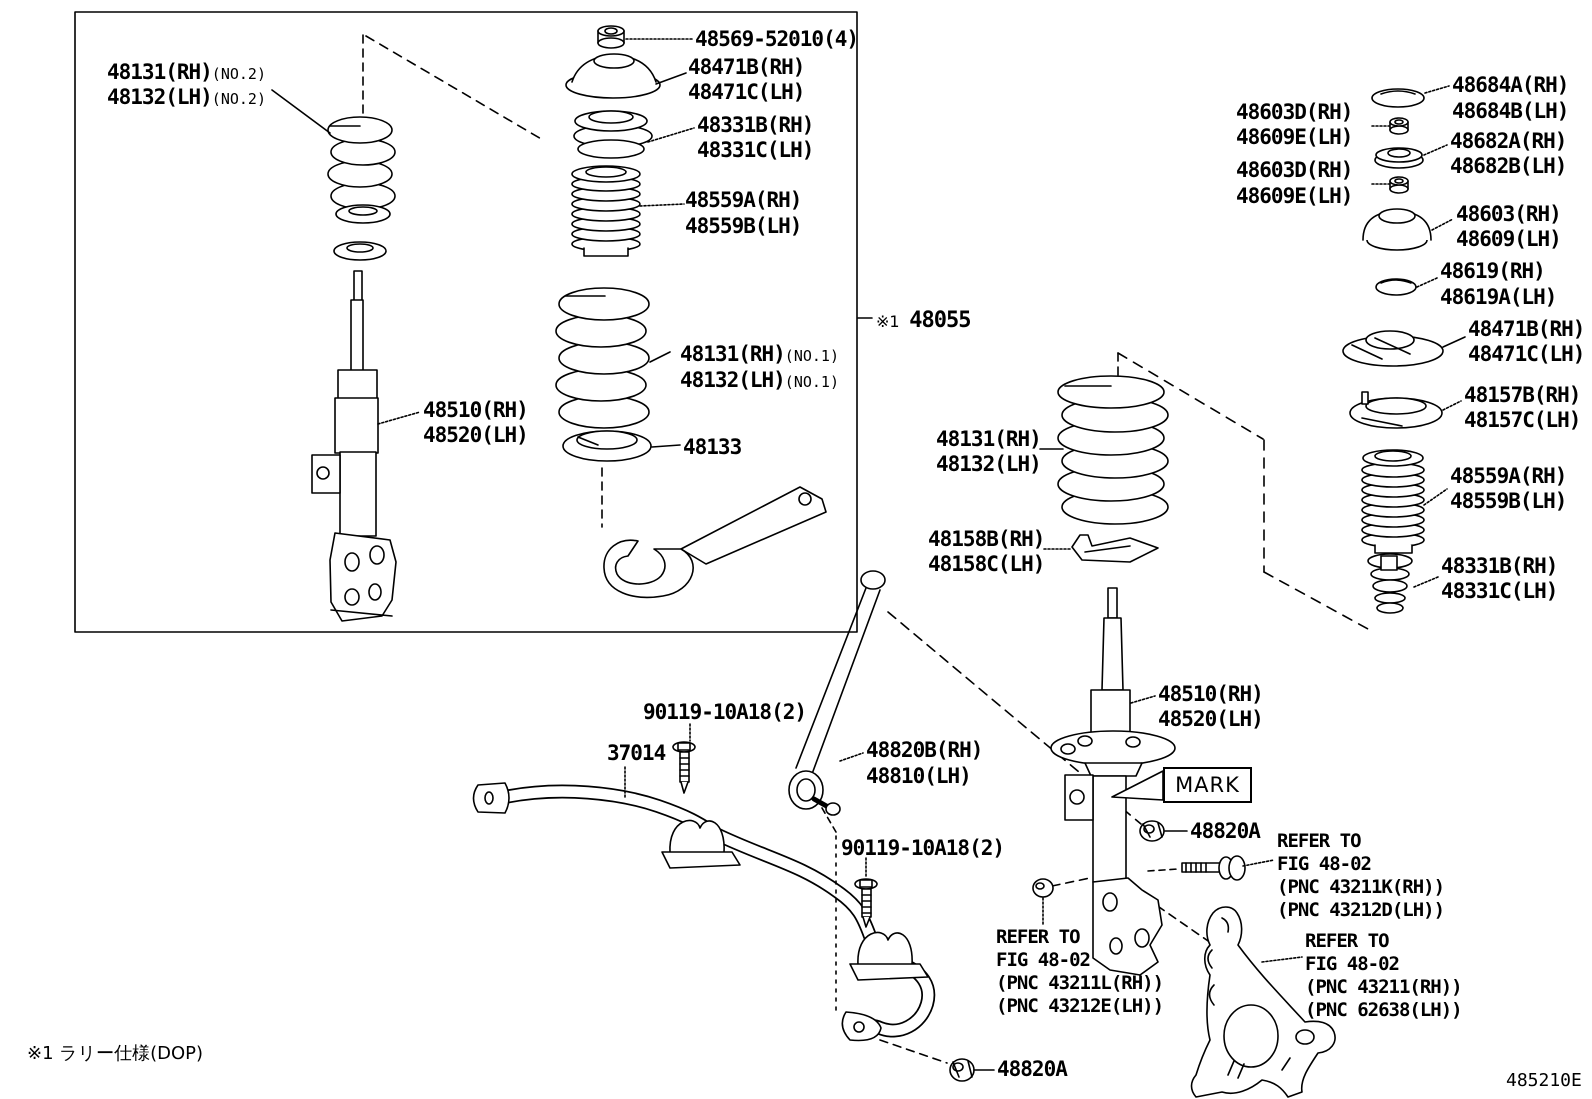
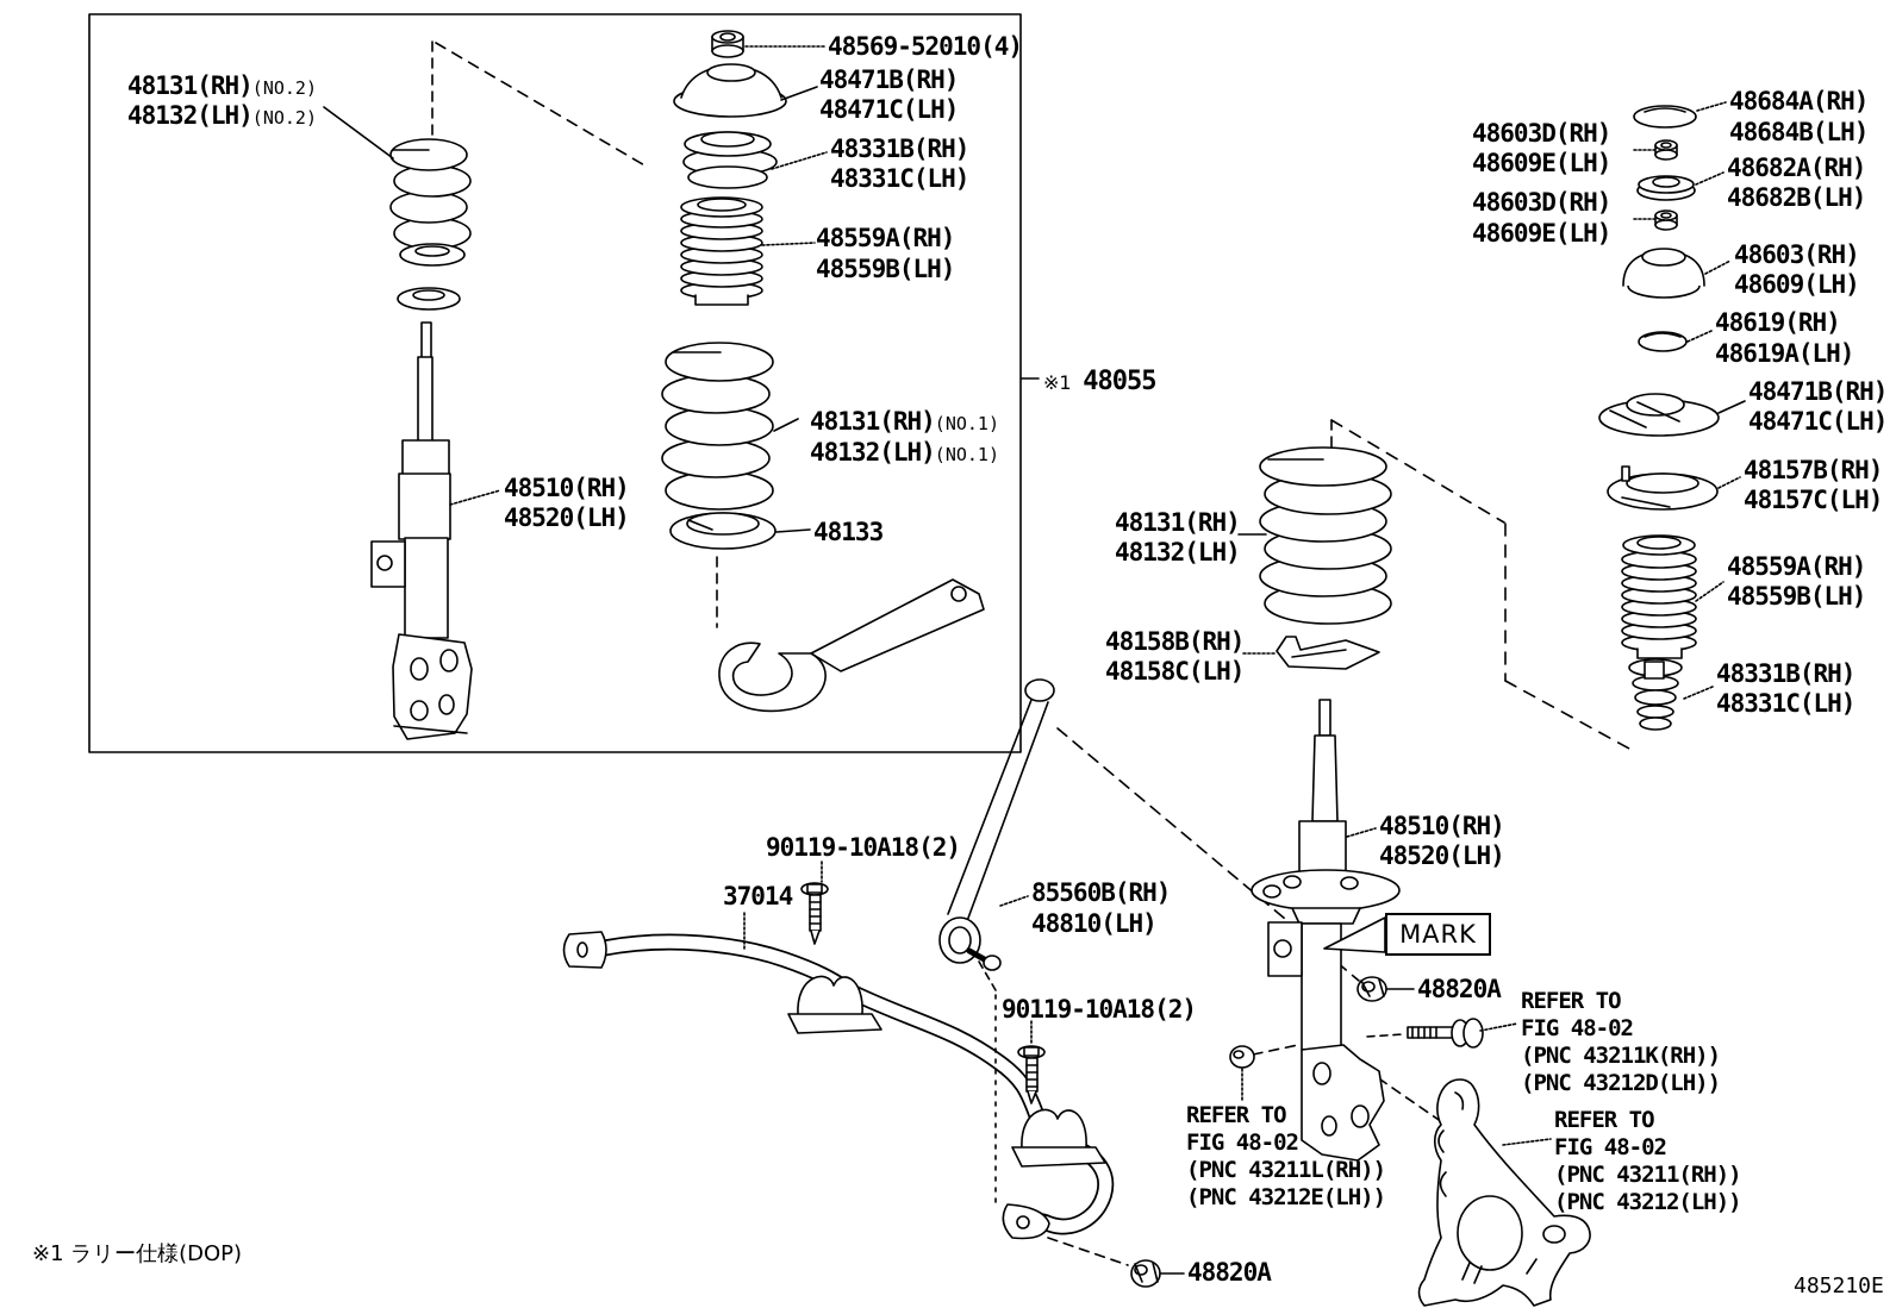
  48131(RH)(NO.2)
  48132(LH)(NO.2)
  48569-52010(4)
  48471B(RH)
  48471C(LH)
  48331B(RH)
  48331C(LH)
  48559A(RH)
  48559B(LH)
  48131(RH)(NO.1)
  48132(LH)(NO.1)
  48510(RH)
  48520(LH)
  48133
  ※1 48055
  48684A(RH)
  48684B(LH)
  48603D(RH)
  48609E(LH)
  48682A(RH)
  48682B(LH)
  48603D(RH)
  48609E(LH)
  48603(RH)
  48609(LH)
  48619(RH)
  48619A(LH)
  48471B(RH)
  48471C(LH)
  48157B(RH)
  48157C(LH)
  48559A(RH)
  48559B(LH)
  48331B(RH)
  48331C(LH)
  48131(RH)
  48132(LH)
  48158B(RH)
  48158C(LH)
  48510(RH)
  48520(LH)
  MARK
  48820A
  90119-10A18(2)
  37014
- 48820B(RH)
+ 85560B(RH)
  48810(LH)
  90119-10A18(2)
  48820A
  REFER TO
  FIG 48-02
  (PNC 43211K(RH))
  (PNC 43212D(LH))
  REFER TO
  FIG 48-02
  (PNC 43211L(RH))
  (PNC 43212E(LH))
  REFER TO
  FIG 48-02
  (PNC 43211(RH))
- (PNC 62638(LH))
+ (PNC 43212(LH))
  ※1 ラリー仕様(DOP)
  485210E
